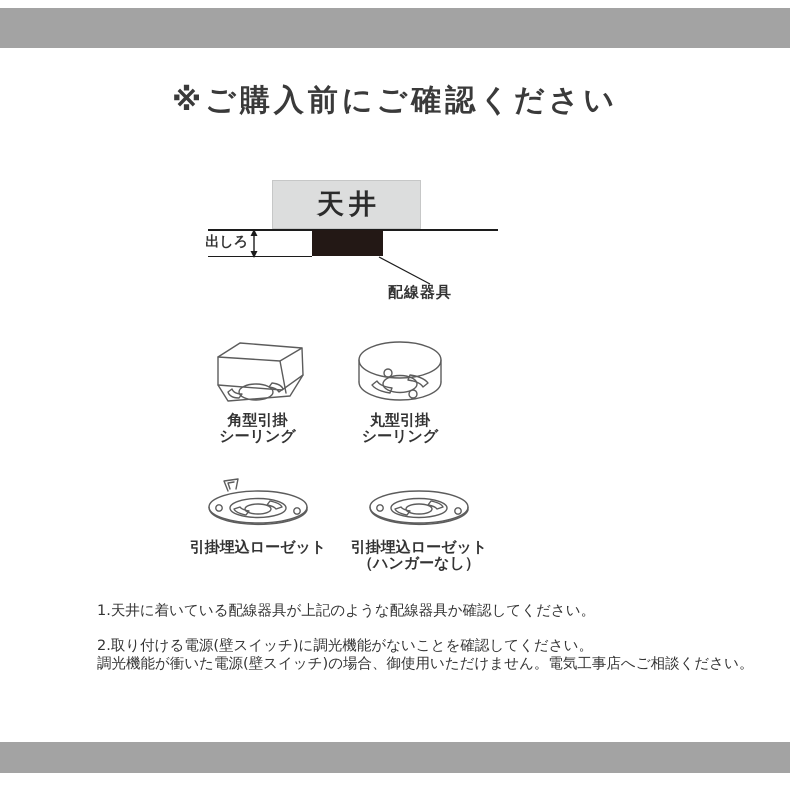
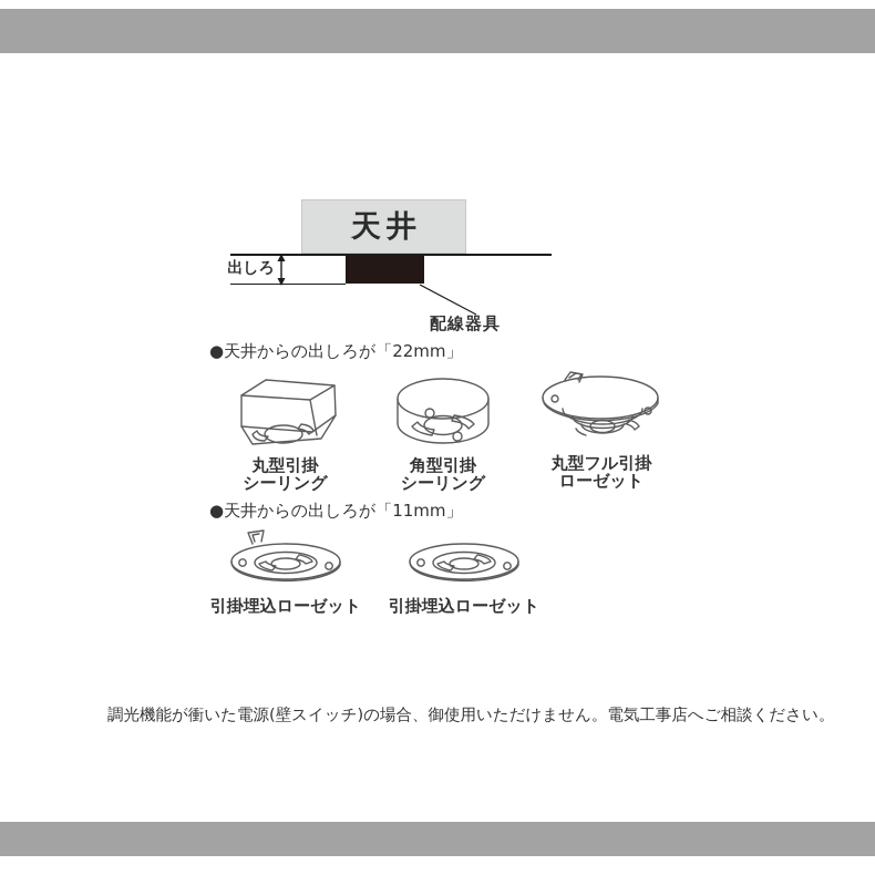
- ※ご購入前にご確認ください
  天井
  出しろ
  配線器具
+ ●天井からの出しろが「22mm」
- 角型引掛
+ 丸型引掛
  シーリング
- 丸型引掛
+ 角型引掛
  シーリング
+ 丸型フル引掛
+ ローゼット
+ ●天井からの出しろが「11mm」
  引掛埋込ローゼット
  引掛埋込ローゼット
- （ハンガーなし）
- 1.天井に着いている配線器具が上記のような配線器具か確認してください。
- 2.取り付ける電源(壁スイッチ)に調光機能がないことを確認してください。
  調光機能が衝いた電源(壁スイッチ)の場合、御使用いただけません。電気工事店へご相談ください。
